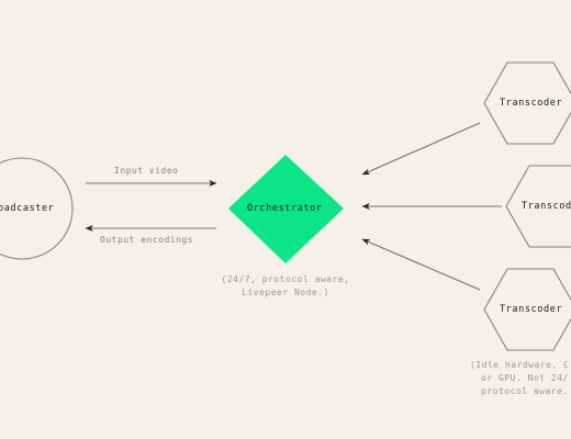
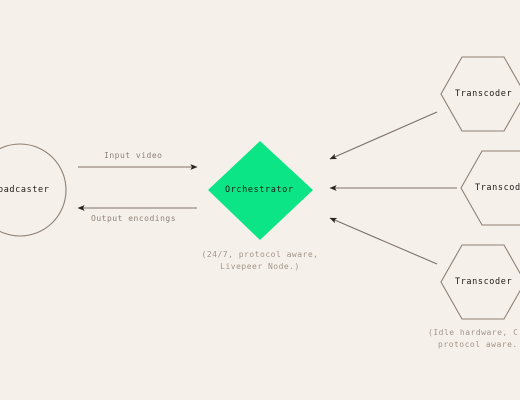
  oadcaster
  Orchestrator
  Transcoder
  Transcod
  Transcoder
  Input video
  Output encodings
  (24/7, protocol aware,
  Livepeer Node.)
  (Idle hardware, C
- or GPU. Not 24/
  protocol aware.
